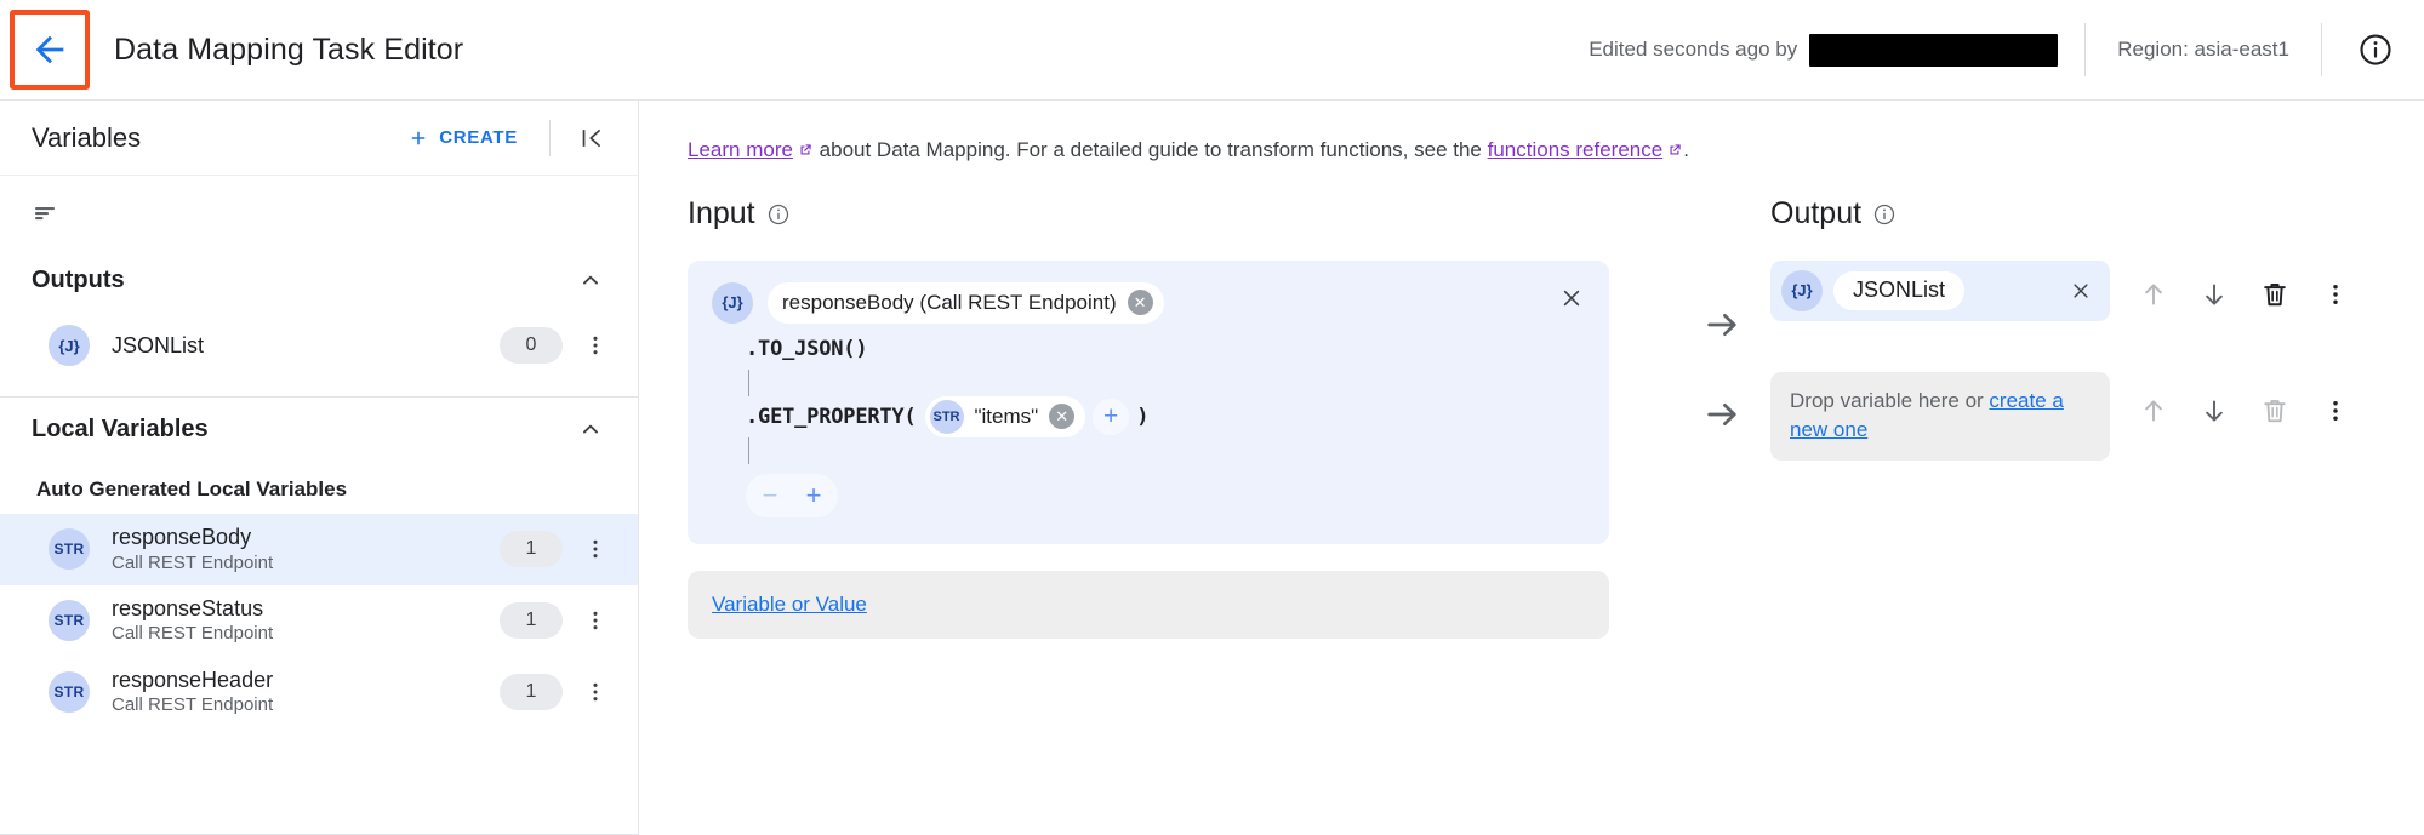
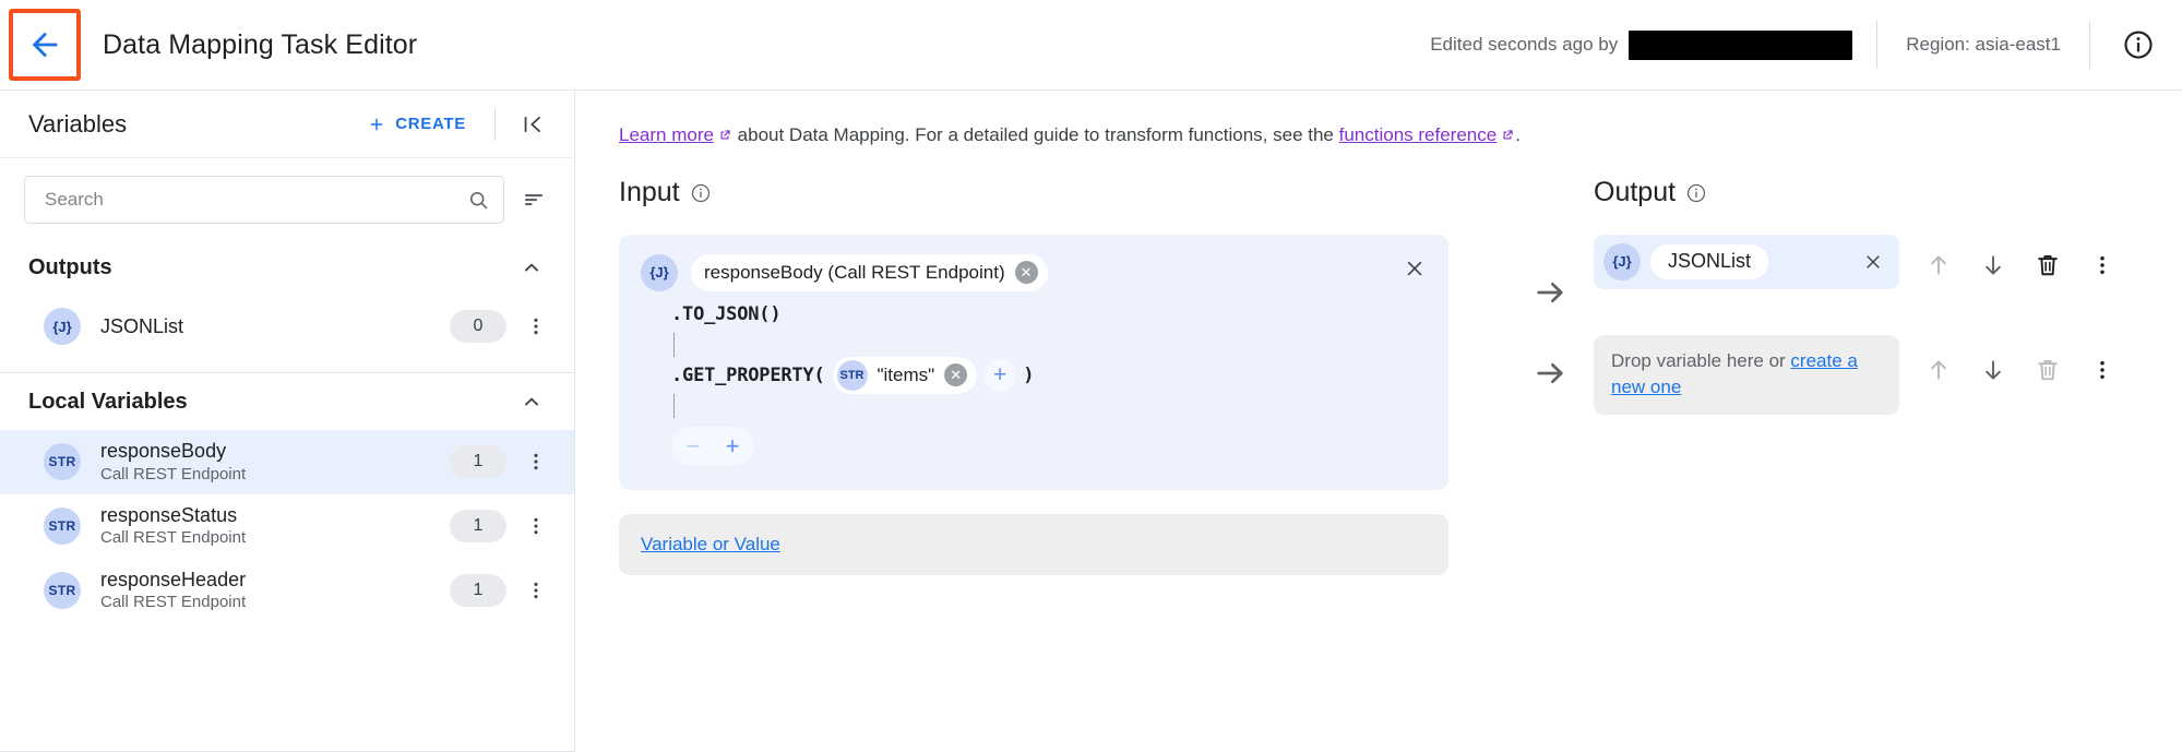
  Data Mapping Task Editor
  Edited seconds ago by
  Region: asia-east1
  Variables
  CREATE
+ Search
  Outputs
  {J}
  JSONList
  0
  Local Variables
- Auto Generated Local Variables
  STR
  responseBody
  Call REST Endpoint
  1
  STR
  responseStatus
  Call REST Endpoint
  1
  STR
  responseHeader
  Call REST Endpoint
  1
  Learn more about Data Mapping. For a detailed guide to transform functions, see the functions reference .
  Input
  {J}
  responseBody (Call REST Endpoint)
  ✕
  .TO_JSON(
  )
  .GET_PROPERTY(
  STR
  "items"
  ✕
  +
  )
  −
  +
  Variable or Value
  Output
  {J}
  JSONList
  Drop variable here or create a new one
